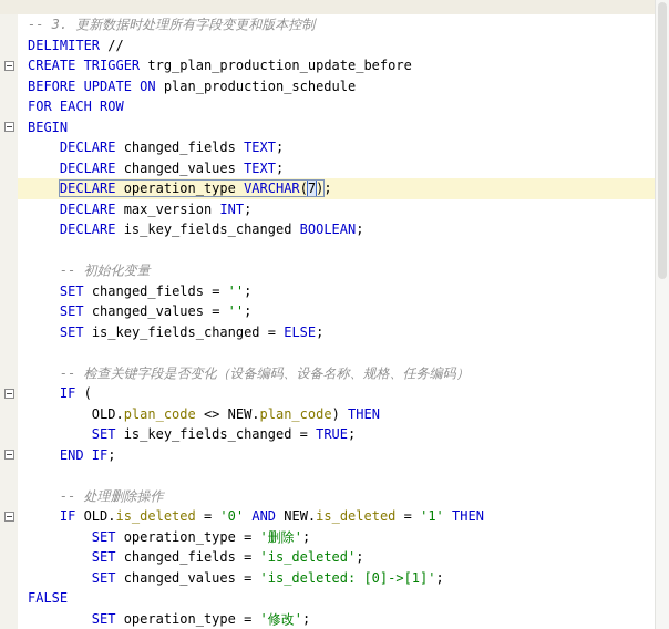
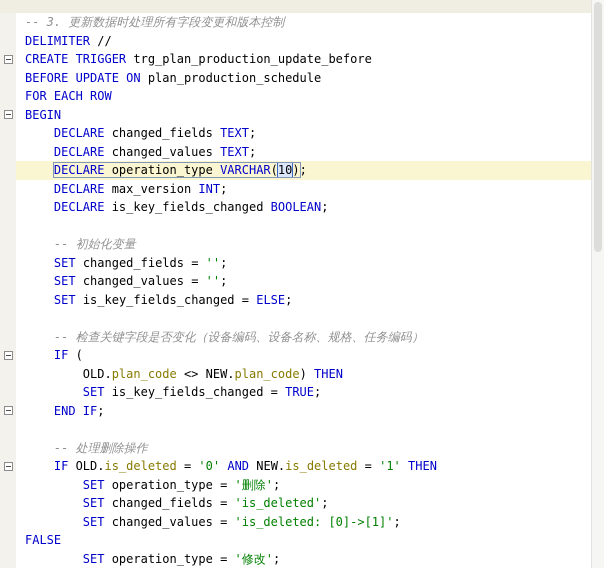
  -- 3. 更新数据时处理所有字段变更和版本控制
  DELIMITER //
  CREATE TRIGGER trg_plan_production_update_before
  BEFORE UPDATE ON plan_production_schedule
  FOR EACH ROW
  BEGIN
  DECLARE changed_fields TEXT;
  DECLARE changed_values TEXT;
- DECLARE operation_type VARCHAR(7);
+ DECLARE operation_type VARCHAR(10);
  DECLARE max_version INT;
  DECLARE is_key_fields_changed BOOLEAN;
  -- 初始化变量
  SET changed_fields = '';
  SET changed_values = '';
  SET is_key_fields_changed = ELSE;
  -- 检查关键字段是否变化（设备编码、设备名称、规格、任务编码）
  IF (
  OLD.plan_code <> NEW.plan_code) THEN
  SET is_key_fields_changed = TRUE;
  END IF;
  -- 处理删除操作
  IF OLD.is_deleted = '0' AND NEW.is_deleted = '1' THEN
  SET operation_type = '删除';
  SET changed_fields = 'is_deleted';
  SET changed_values = 'is_deleted: [0]->[1]';
  FALSE
  SET operation_type = '修改';
